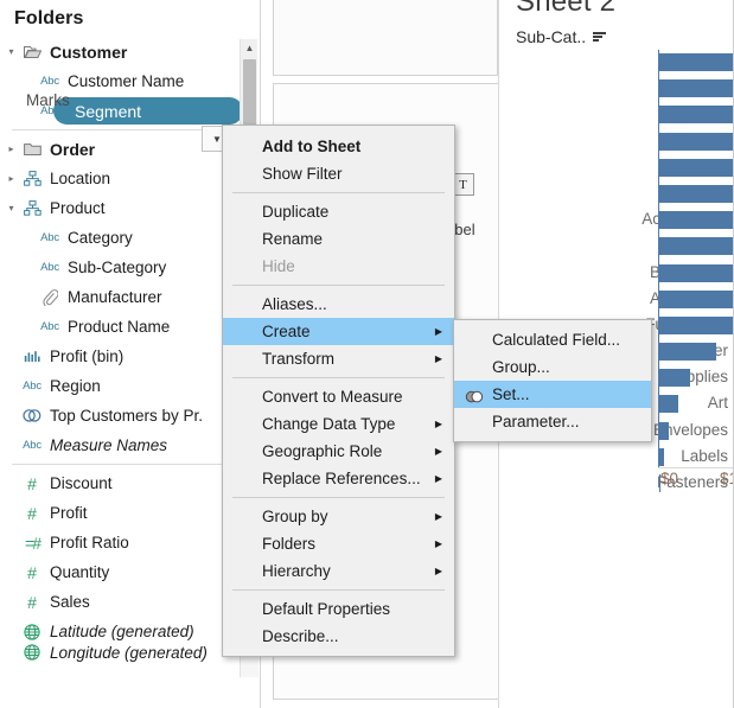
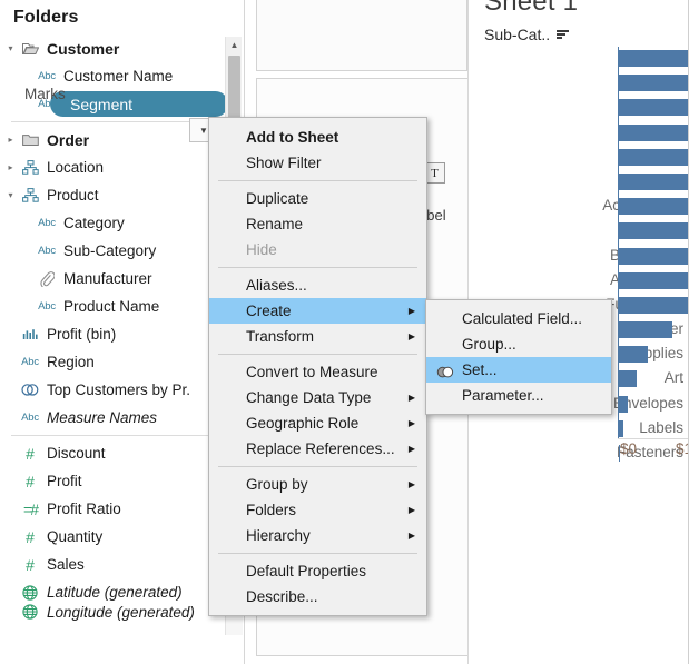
  Folders
  Customer
  Abc
  Customer Name
  Segment
  Order
  Location
  Product
  Abc
  Category
  Abc
  Sub-Category
  Manufacturer
  Abc
  Product Name
  Profit (bin)
  Abc
  Region
  Top Customers by Pr.
  Abc
  Measure Names
  #
  Discount
  #
  Profit
  =#
  Profit Ratio
  #
  Quantity
  #
  Sales
  Latitude (generated)
  Longitude (generated)
  ▲
  Marks
  ▼
  T
  bel
- Sheet 2
+ Sheet 1
  Sub-Cat..
  pplies
  Art
  velopes
  Labels
  Fasteners
  $0
  Add to Sheet
  Show Filter
  Duplicate
  Rename
  Hide
  Aliases...
  Create
  ▶
  Transform
  ▶
  Convert to Measure
  Change Data Type
  ▶
  Geographic Role
  ▶
  Replace References...
  ▶
  Group by
  ▶
  Folders
  ▶
  Hierarchy
  ▶
  Default Properties
  Describe...
  Calculated Field...
  Group...
  Set...
  Parameter...
